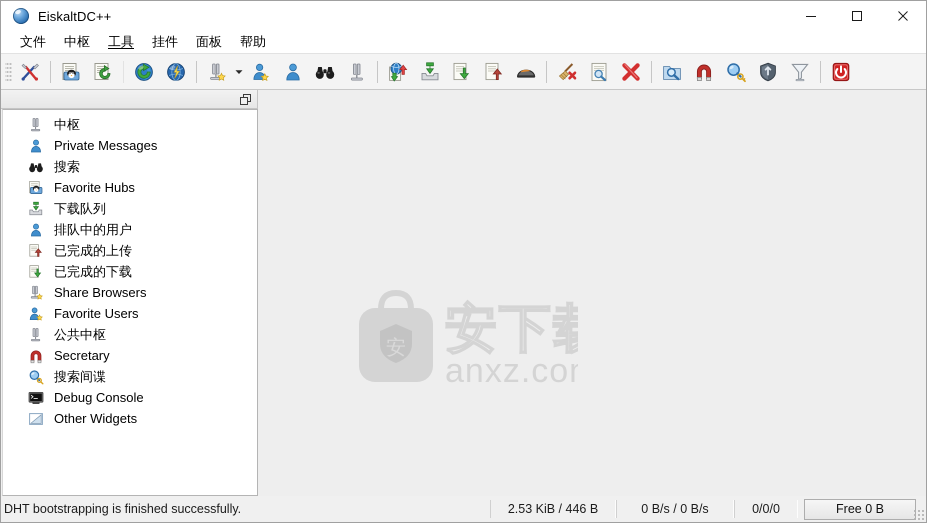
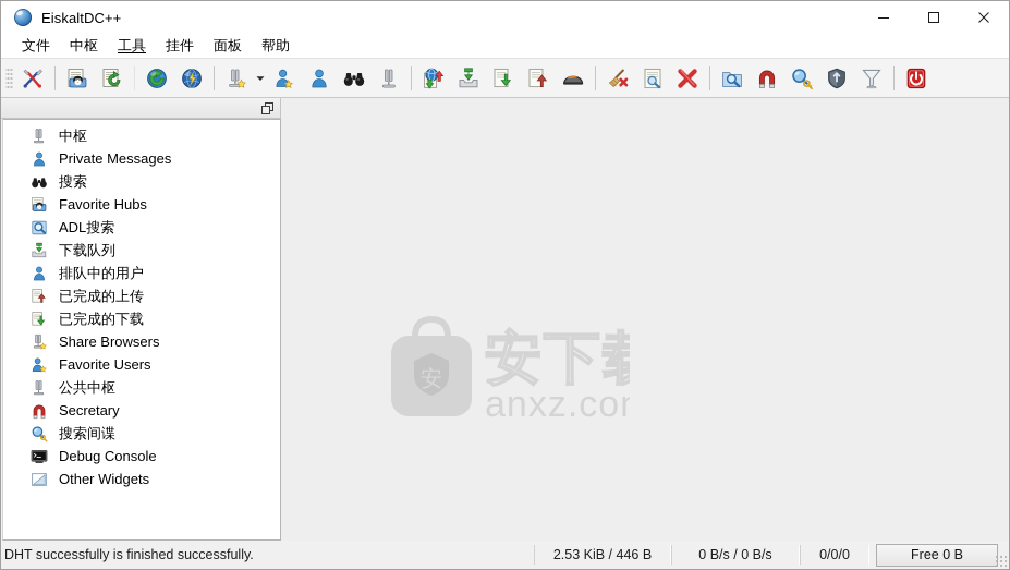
  EiskaltDC++
  文件
  中枢
  工具
  挂件
  面板
  帮助
  anxz.co
  中枢
  Private Messages
  搜索
  Favorite Hubs
+ ADL搜索
  下载队列
  排队中的用户
  已完成的上传
  已完成的下载
  Share Browsers
  Favorite Users
  公共中枢
  Secretary
  搜索间谍
  Debug Console
  Other Widgets
- DHT bootstrapping is finished successfully.
+ DHT successfully is finished successfully.
  2.53 KiB / 446 B
  0 B/s / 0 B/s
  0/0/0
  Free 0 B
